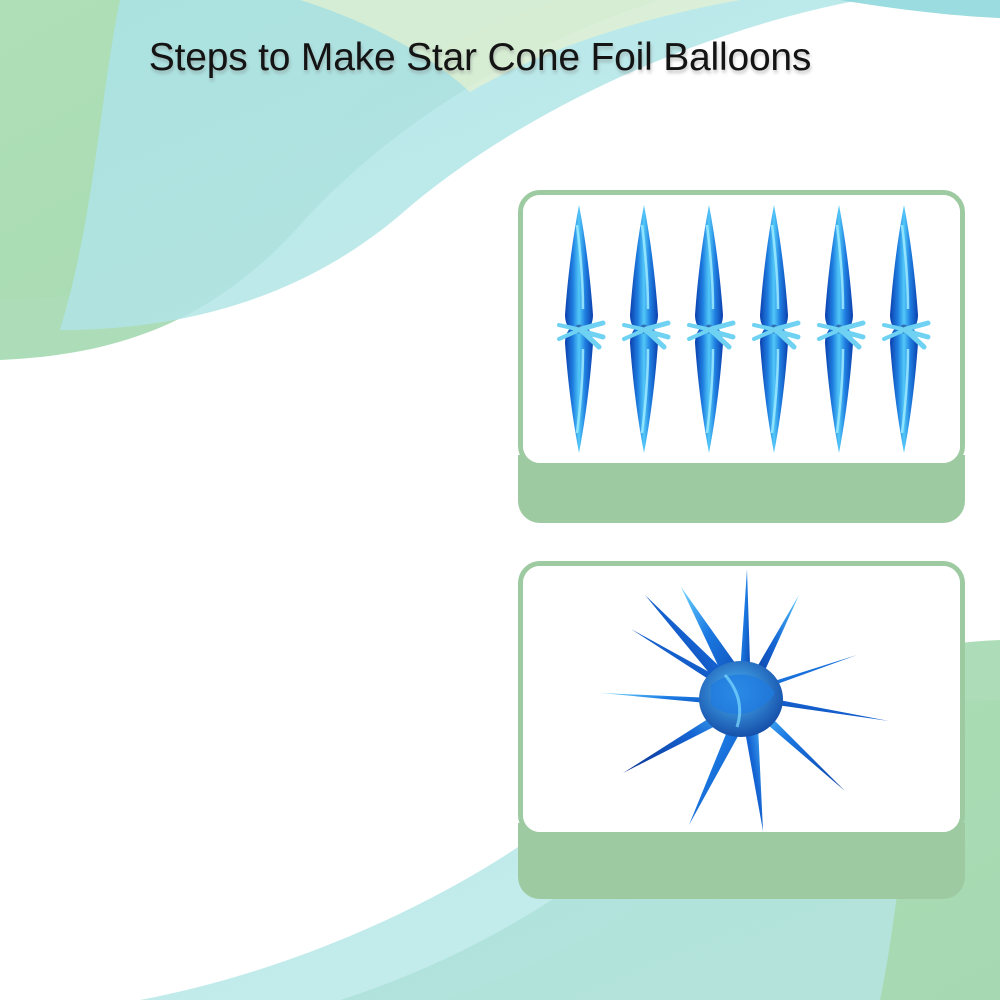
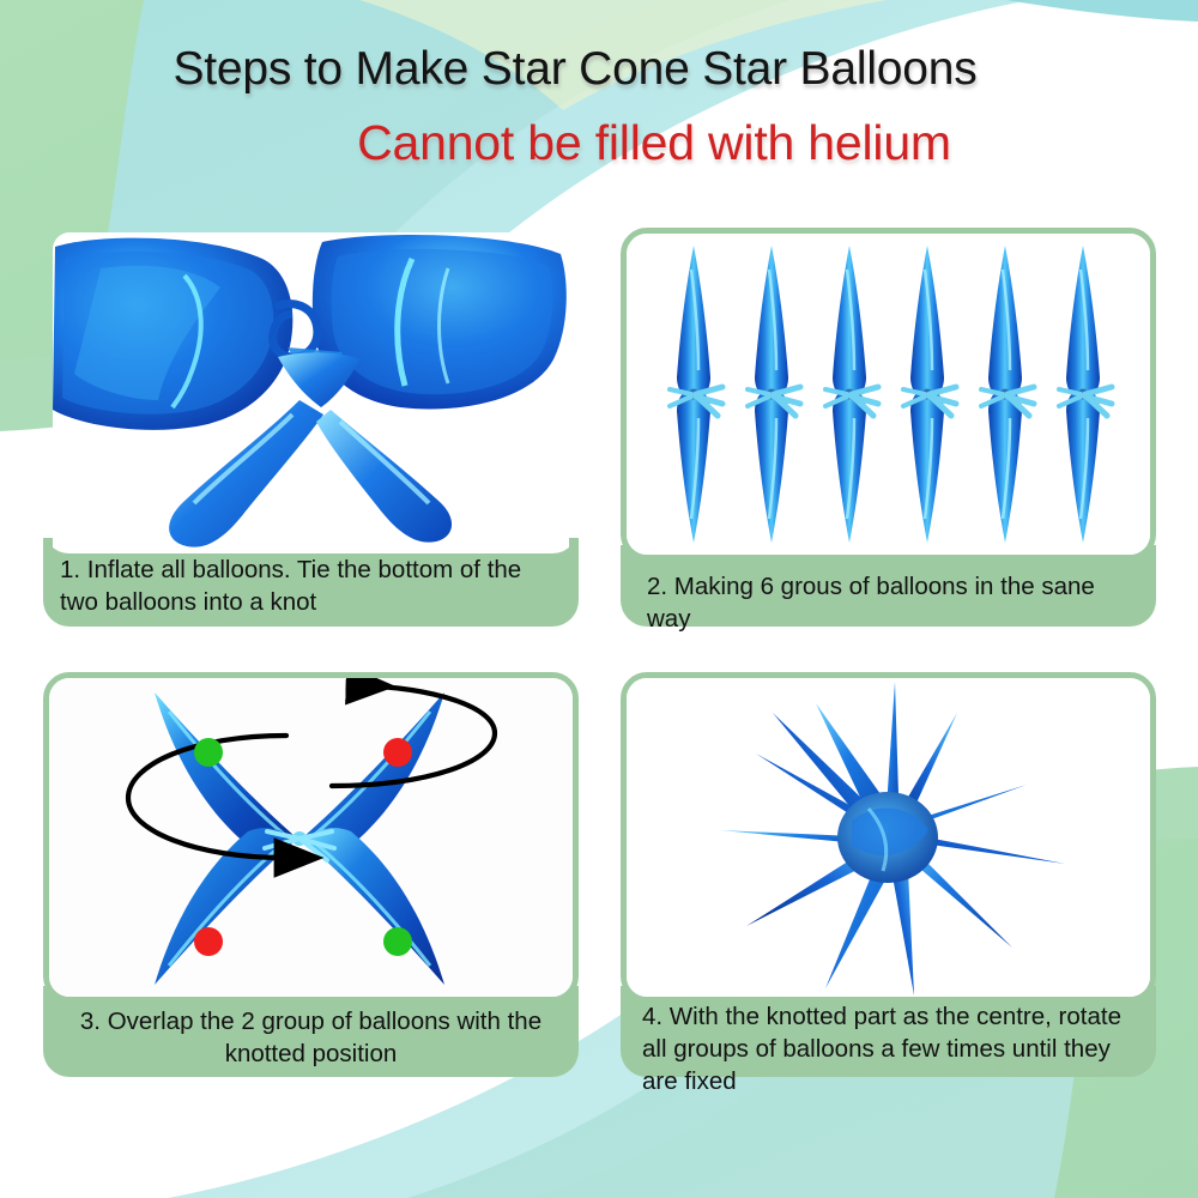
- Steps to Make Star Cone Foil Balloons
+ Steps to Make Star Cone Star Balloons
+ Cannot be filled with helium
+ 1. Inflate all balloons. Tie the bottom of the two balloons into a knot
+ 2. Making 6 grous of balloons in the sane way
+ 3. Overlap the 2 group of balloons with the knotted position
+ 4. With the knotted part as the centre, rotate all groups of balloons a few times until they are fixed
